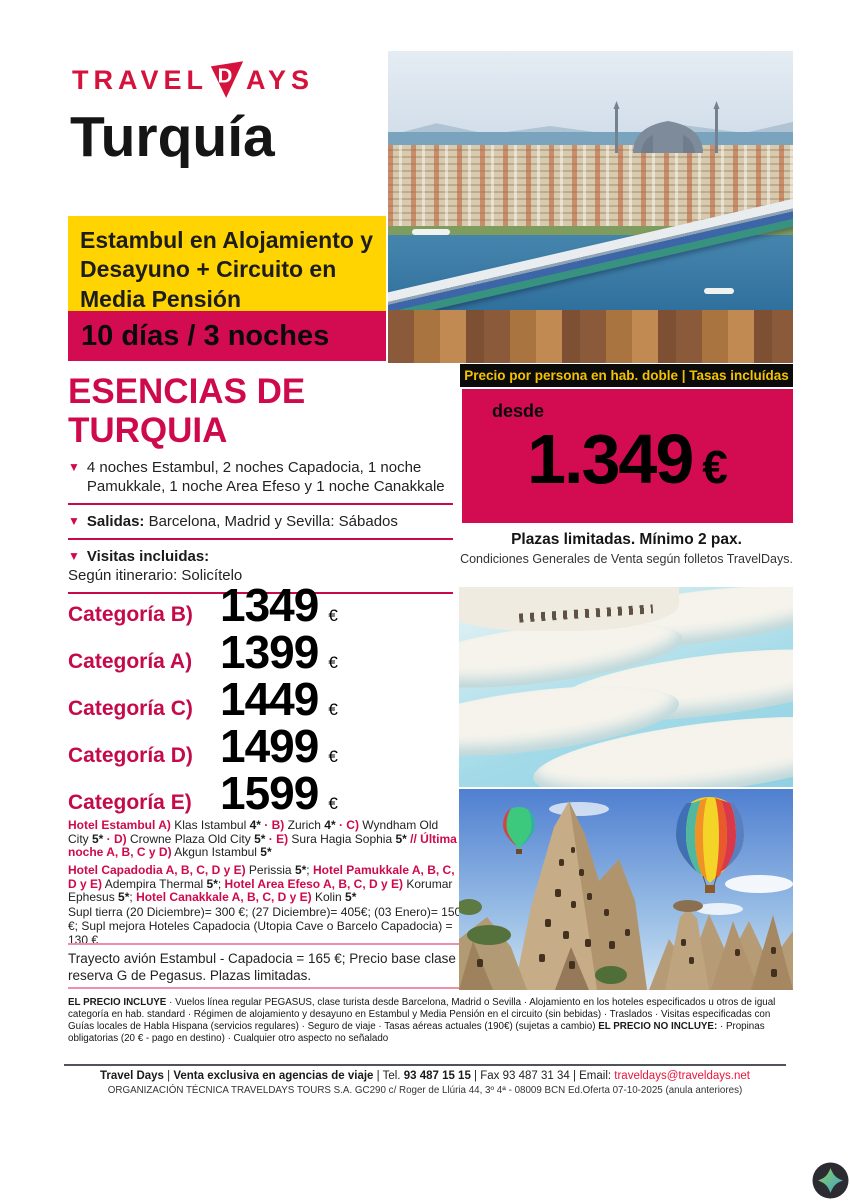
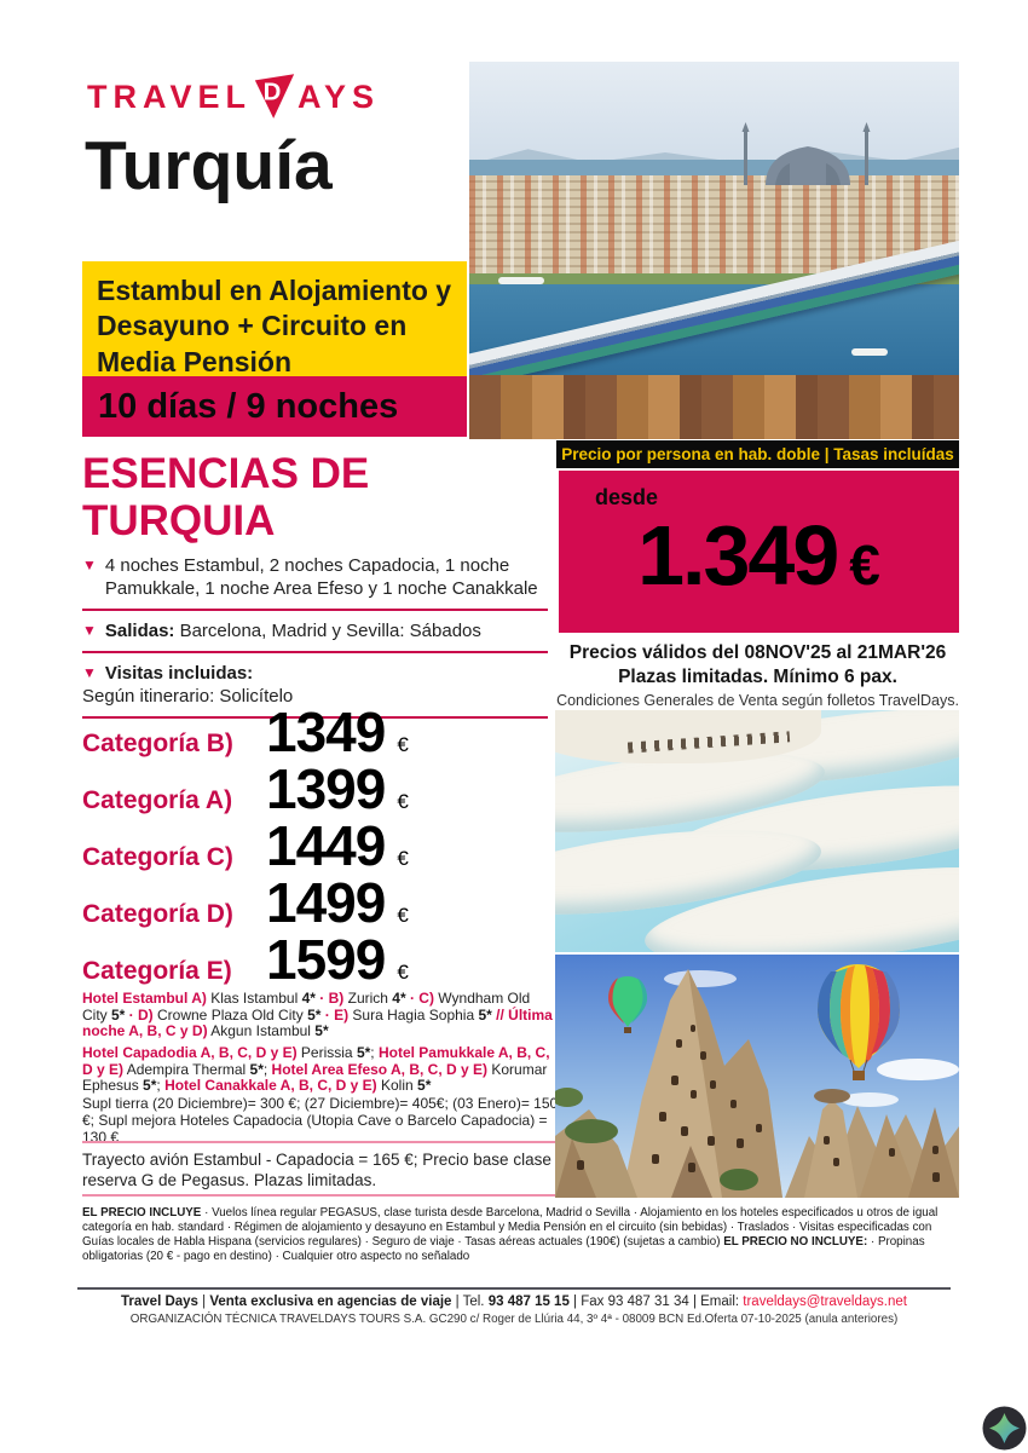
  TRAVEL
  D
  AYS
  Turquía
  Estambul en Alojamiento y Desayuno + Circuito en Media Pensión
- 10 días / 3 noches
+ 10 días / 9 noches
  ESENCIAS DE TURQUIA
  ▼
  4 noches Estambul, 2 noches Capadocia, 1 noche Pamukkale, 1 noche Area Efeso y 1 noche Canakkale
  ▼
  Salidas: Barcelona, Madrid y Sevilla: Sábados
  ▼
  Visitas incluidas:
  Según itinerario: Solicítelo
  Categoría B)
  1349
  €
  Categoría A)
  1399
  €
  Categoría C)
  1449
  €
  Categoría D)
  1499
  €
  Categoría E)
  1599
  €
  Hotel Estambul A) Klas Istambul 4* · B) Zurich 4* · C) Wyndham Old City 5* · D) Crowne Plaza Old City 5* · E) Sura Hagia Sophia 5* // Última noche A, B, C y D) Akgun Istambul 5*
  Hotel Capadodia A, B, C, D y E) Perissia 5*; Hotel Pamukkale A, B, C, D y E) Adempira Thermal 5*; Hotel Area Efeso A, B, C, D y E) Korumar Ephesus 5*; Hotel Canakkale A, B, C, D y E) Kolin 5*
  Supl tierra (20 Diciembre)= 300 €; (27 Diciembre)= 405€; (03 Enero)= 150 €; Supl mejora Hoteles Capadocia (Utopia Cave o Barcelo Capadocia) = 130 €
  Trayecto avión Estambul - Capadocia = 165 €; Precio base clase reserva G de Pegasus. Plazas limitadas.
  EL PRECIO INCLUYE · Vuelos línea regular PEGASUS, clase turista desde Barcelona, Madrid o Sevilla · Alojamiento en los hoteles especificados u otros de igual categoría en hab. standard · Régimen de alojamiento y desayuno en Estambul y Media Pensión en el circuito (sin bebidas) · Traslados · Visitas especificadas con Guías locales de Habla Hispana (servicios regulares) · Seguro de viaje · Tasas aéreas actuales (190€) (sujetas a cambio) EL PRECIO NO INCLUYE: · Propinas obligatorias (20 € - pago en destino) · Cualquier otro aspecto no señalado
  Travel Days | Venta exclusiva en agencias de viaje | Tel. 93 487 15 15 | Fax 93 487 31 34 | Email: traveldays@traveldays.net
  ORGANIZACIÓN TÉCNICA TRAVELDAYS TOURS S.A. GC290 c/ Roger de Llúria 44, 3º 4ª - 08009 BCN Ed.Oferta 07-10-2025 (anula anteriores)
  Precio por persona en hab. doble | Tasas incluídas
  desde
  1.349 €
+ Precios válidos del 08NOV'25 al 21MAR'26
- Plazas limitadas. Mínimo 2 pax.
+ Plazas limitadas. Mínimo 6 pax.
  Condiciones Generales de Venta según folletos TravelDays.
